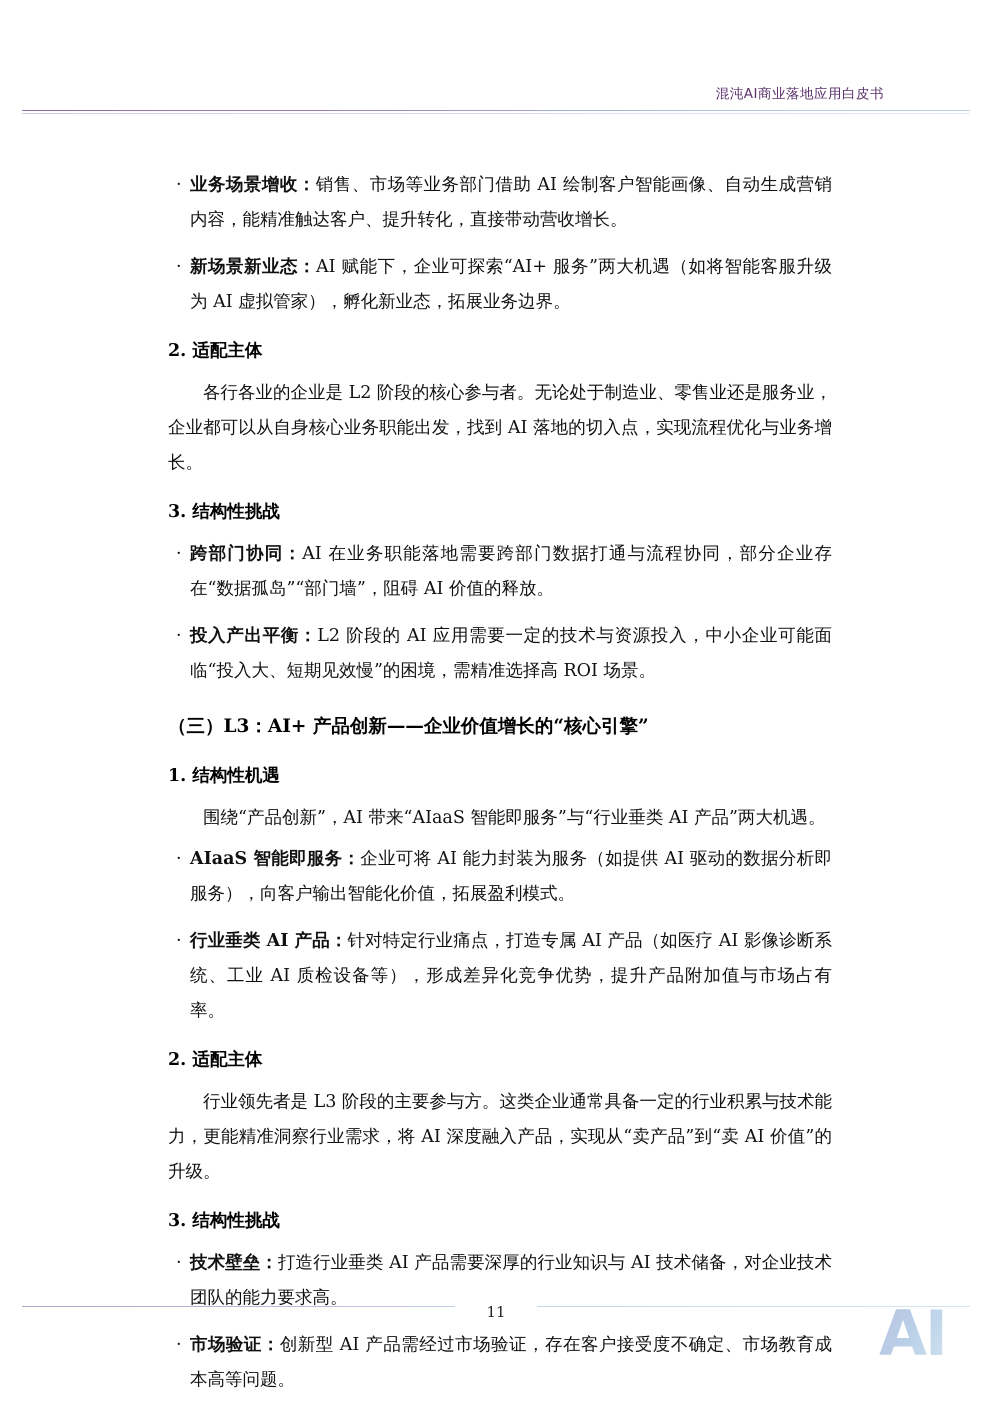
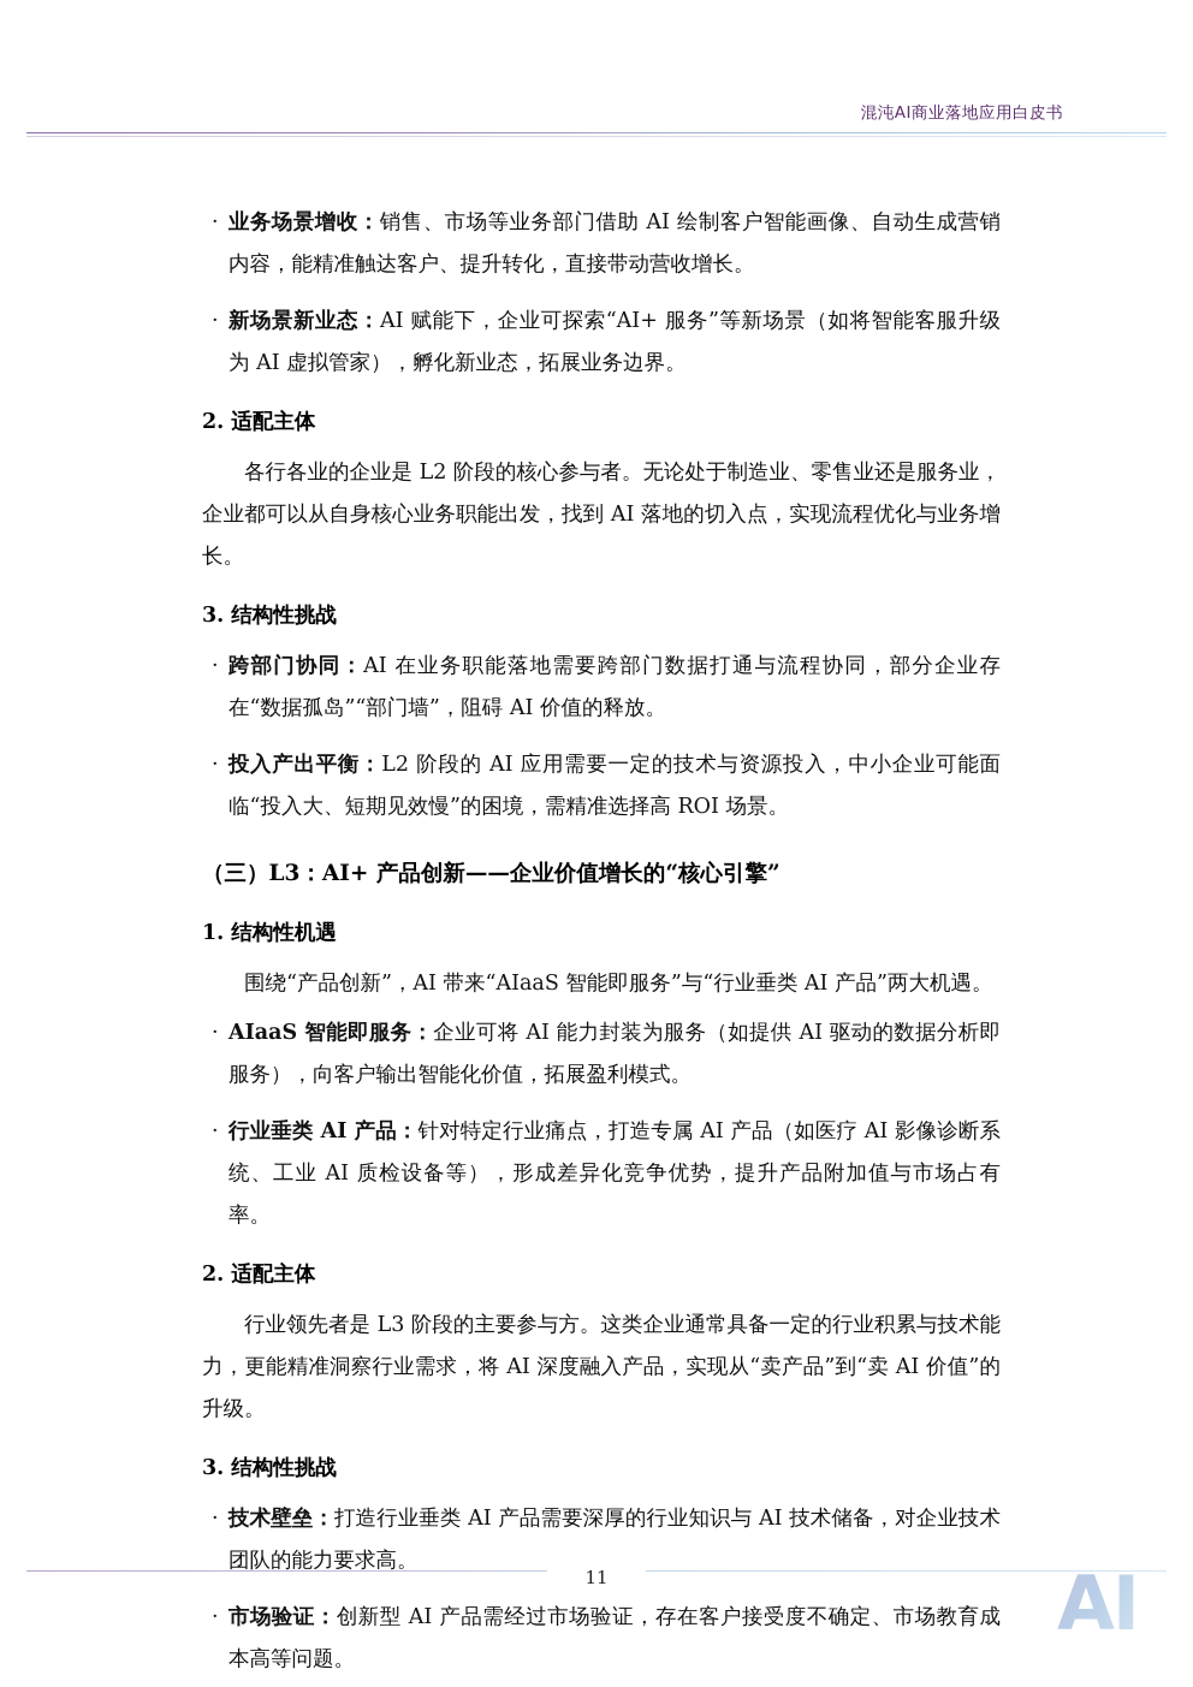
  混沌AI商业落地应用白皮书
  ·
  业务场景增收：销售、市场等业务部门借助 AI 绘制客户智能画像、自动生成营销内容，能精准触达客户、提升转化，直接带动营收增长。
  ·
- 新场景新业态：AI 赋能下，企业可探索“AI+ 服务”两大机遇（如将智能客服升级为 AI 虚拟管家），孵化新业态，拓展业务边界。
+ 新场景新业态：AI 赋能下，企业可探索“AI+ 服务”等新场景（如将智能客服升级为 AI 虚拟管家），孵化新业态，拓展业务边界。
  2. 适配主体
  各行各业的企业是 L2 阶段的核心参与者。无论处于制造业、零售业还是服务业，企业都可以从自身核心业务职能出发，找到 AI 落地的切入点，实现流程优化与业务增长。
  3. 结构性挑战
  ·
  跨部门协同：AI 在业务职能落地需要跨部门数据打通与流程协同，部分企业存在“数据孤岛”“部门墙”，阻碍 AI 价值的释放。
  ·
  投入产出平衡：L2 阶段的 AI 应用需要一定的技术与资源投入，中小企业可能面临“投入大、短期见效慢”的困境，需精准选择高 ROI 场景。
  （三）L3：AI+ 产品创新——企业价值增长的“核心引擎”
  1. 结构性机遇
  围绕“产品创新”，AI 带来“AIaaS 智能即服务”与“行业垂类 AI 产品”两大机遇。
  ·
  AIaaS 智能即服务：企业可将 AI 能力封装为服务（如提供 AI 驱动的数据分析即服务），向客户输出智能化价值，拓展盈利模式。
  ·
  行业垂类 AI 产品：针对特定行业痛点，打造专属 AI 产品（如医疗 AI 影像诊断系统、工业 AI 质检设备等），形成差异化竞争优势，提升产品附加值与市场占有率。
  2. 适配主体
  行业领先者是 L3 阶段的主要参与方。这类企业通常具备一定的行业积累与技术能力，更能精准洞察行业需求，将 AI 深度融入产品，实现从“卖产品”到“卖 AI 价值”的升级。
  3. 结构性挑战
  ·
  技术壁垒：打造行业垂类 AI 产品需要深厚的行业知识与 AI 技术储备，对企业技术团队的能力要求高。
  ·
  市场验证：创新型 AI 产品需经过市场验证，存在客户接受度不确定、市场教育成本高等问题。
  11
  AI
